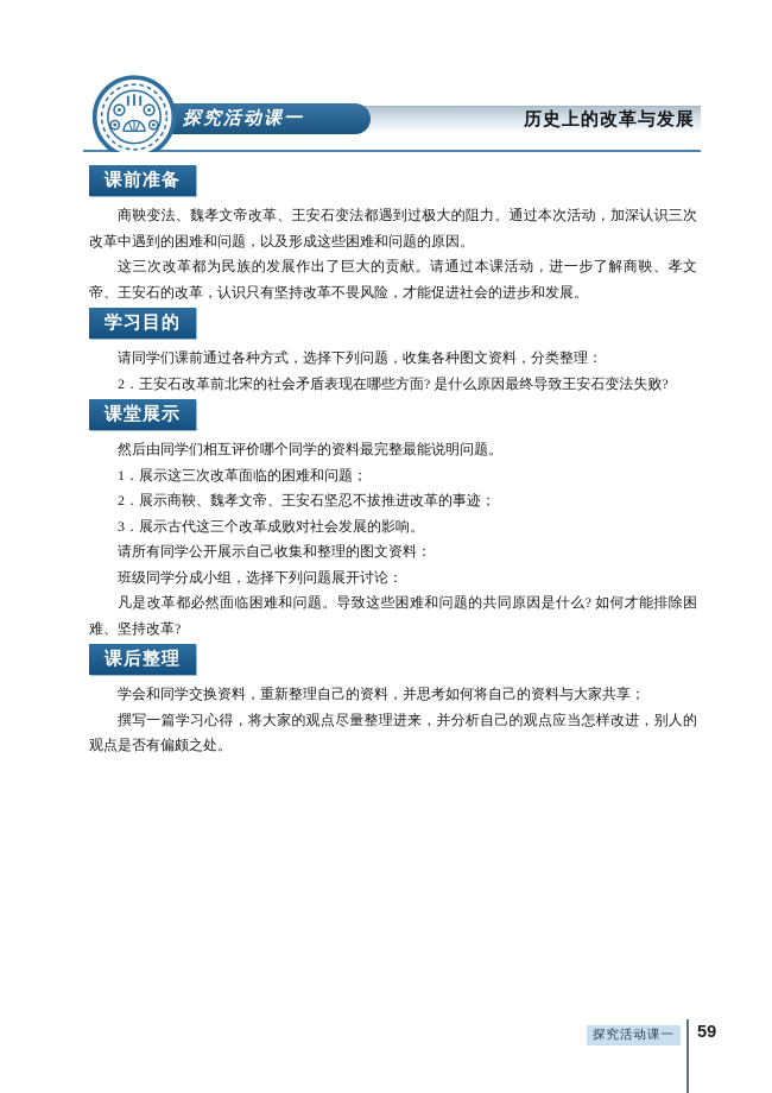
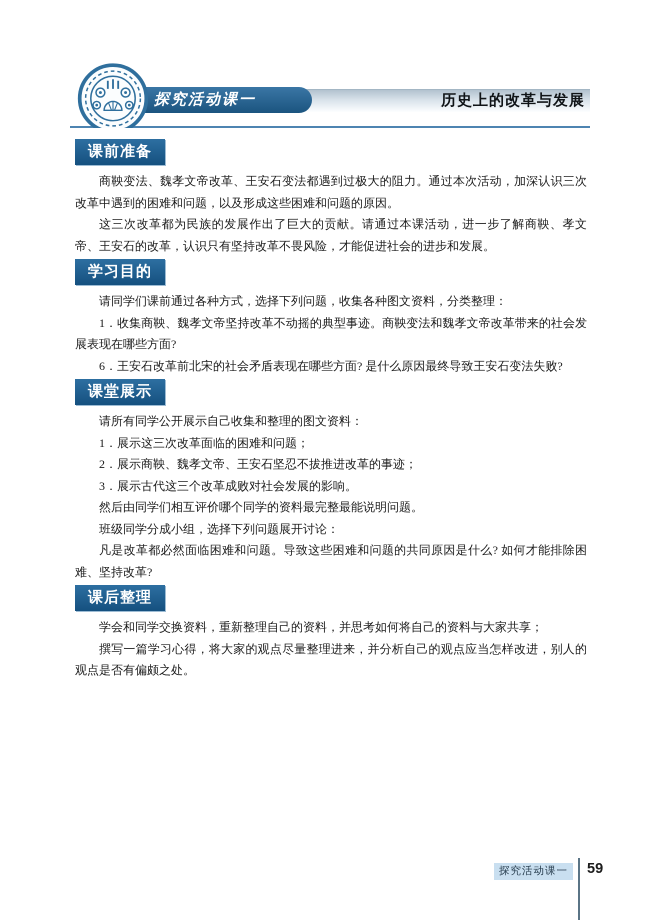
  历史上的改革与发展
  探究活动课一
  课前准备
  商鞅变法、魏孝文帝改革、王安石变法都遇到过极大的阻力。通过本次活动，加深认识三次改革中遇到的困难和问题，以及形成这些困难和问题的原因。
  这三次改革都为民族的发展作出了巨大的贡献。请通过本课活动，进一步了解商鞅、孝文帝、王安石的改革，认识只有坚持改革不畏风险，才能促进社会的进步和发展。
  学习目的
  请同学们课前通过各种方式，选择下列问题，收集各种图文资料，分类整理：
+ 1．收集商鞅、魏孝文帝坚持改革不动摇的典型事迹。商鞅变法和魏孝文帝改革带来的社会发展表现在哪些方面?
- 2．王安石改革前北宋的社会矛盾表现在哪些方面? 是什么原因最终导致王安石变法失败?
+ 6．王安石改革前北宋的社会矛盾表现在哪些方面? 是什么原因最终导致王安石变法失败?
  课堂展示
- 然后由同学们相互评价哪个同学的资料最完整最能说明问题。
+ 请所有同学公开展示自己收集和整理的图文资料：
  1．展示这三次改革面临的困难和问题；
  2．展示商鞅、魏孝文帝、王安石坚忍不拔推进改革的事迹；
  3．展示古代这三个改革成败对社会发展的影响。
- 请所有同学公开展示自己收集和整理的图文资料：
+ 然后由同学们相互评价哪个同学的资料最完整最能说明问题。
  班级同学分成小组，选择下列问题展开讨论：
  凡是改革都必然面临困难和问题。导致这些困难和问题的共同原因是什么? 如何才能排除困难、坚持改革?
  课后整理
  学会和同学交换资料，重新整理自己的资料，并思考如何将自己的资料与大家共享；
  撰写一篇学习心得，将大家的观点尽量整理进来，并分析自己的观点应当怎样改进，别人的观点是否有偏颇之处。
  探究活动课一
  59
